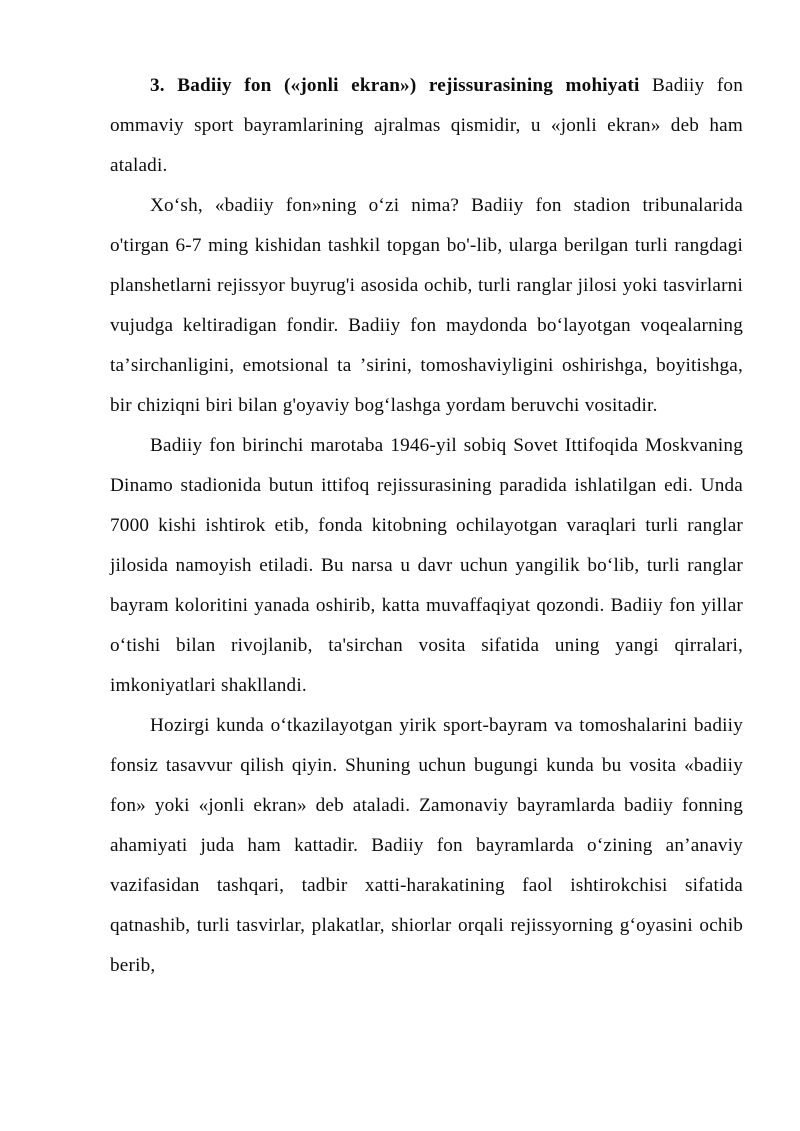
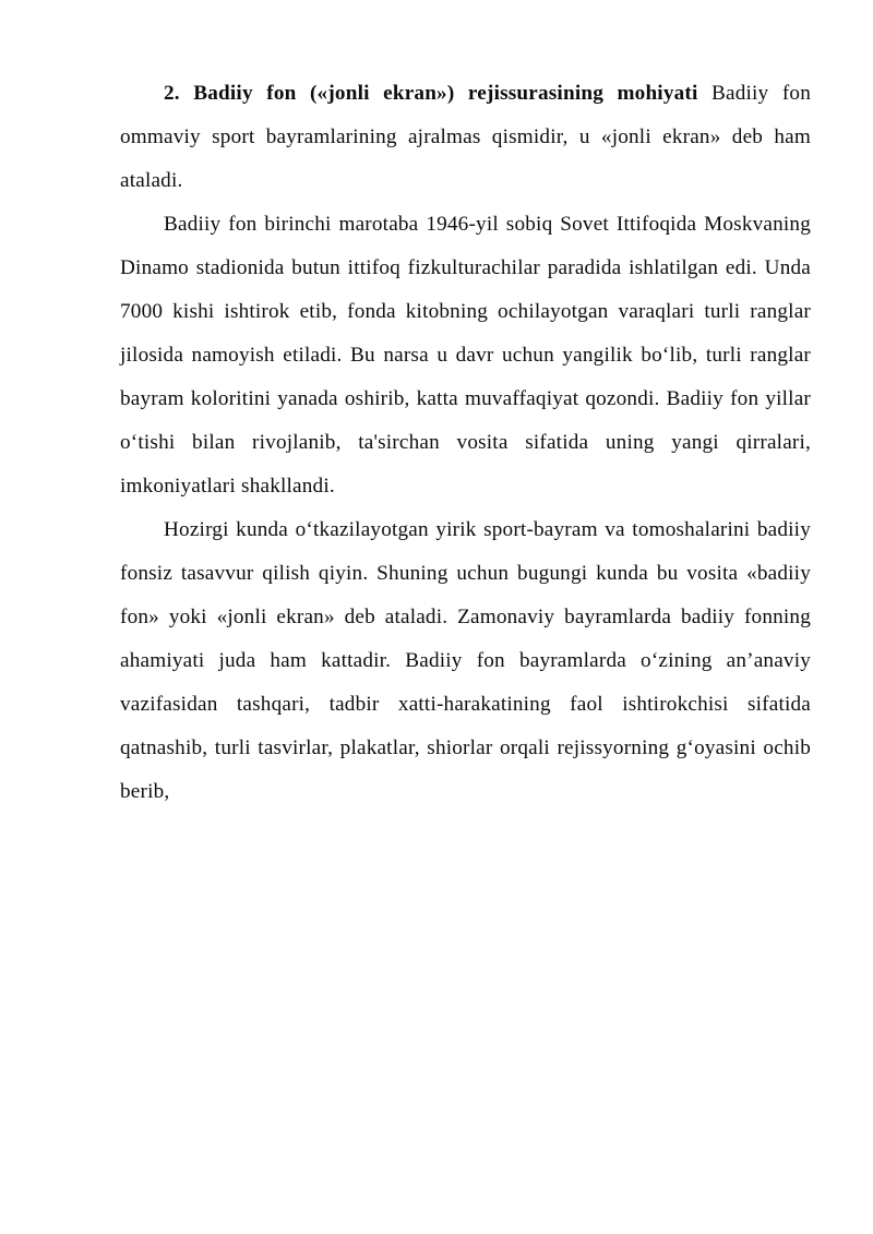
- 3. Badiiy fon («jonli ekran») rejissurasining mohiyati Badiiy fon ommaviy sport bayramlarining ajralmas qismidir, u «jonli ekran» deb ham ataladi.
+ 2. Badiiy fon («jonli ekran») rejissurasining mohiyati Badiiy fon ommaviy sport bayramlarining ajralmas qismidir, u «jonli ekran» deb ham ataladi.
- Xoʻsh, «badiiy fon»ning oʻzi nima? Badiiy fon stadion tribunalarida o'tirgan 6-7 ming kishidan tashkil topgan bo'-lib, ularga berilgan turli rangdagi planshetlarni rejissyor buyrug'i asosida ochib, turli ranglar jilosi yoki tasvirlarni vujudga keltiradigan fondir. Badiiy fon maydonda boʻlayotgan voqealarning taʼsirchanligini, emotsional ta ʼsirini, tomoshaviyligini oshirishga, boyitishga, bir chiziqni biri bilan g'oyaviy bogʻlashga yordam beruvchi vositadir.
- Badiiy fon birinchi marotaba 1946-yil sobiq Sovet Ittifoqida Moskvaning Dinamo stadionida butun ittifoq rejissurasining paradida ishlatilgan edi. Unda 7000 kishi ishtirok etib, fonda kitobning ochilayotgan varaqlari turli ranglar jilosida namoyish etiladi. Bu narsa u davr uchun yangilik boʻlib, turli ranglar bayram koloritini yanada oshirib, katta muvaffaqiyat qozondi. Badiiy fon yillar oʻtishi bilan rivojlanib, ta'sirchan vosita sifatida uning yangi qirralari, imkoniyatlari shakllandi.
+ Badiiy fon birinchi marotaba 1946-yil sobiq Sovet Ittifoqida Moskvaning Dinamo stadionida butun ittifoq fizkulturachilar paradida ishlatilgan edi. Unda 7000 kishi ishtirok etib, fonda kitobning ochilayotgan varaqlari turli ranglar jilosida namoyish etiladi. Bu narsa u davr uchun yangilik boʻlib, turli ranglar bayram koloritini yanada oshirib, katta muvaffaqiyat qozondi. Badiiy fon yillar oʻtishi bilan rivojlanib, ta'sirchan vosita sifatida uning yangi qirralari, imkoniyatlari shakllandi.
  Hozirgi kunda oʻtkazilayotgan yirik sport-bayram va tomoshalarini badiiy fonsiz tasavvur qilish qiyin. Shuning uchun bugungi kunda bu vosita «badiiy fon» yoki «jonli ekran» deb ataladi. Zamonaviy bayramlarda badiiy fonning ahamiyati juda ham kattadir. Badiiy fon bayramlarda oʻzining anʼanaviy vazifasidan tashqari, tadbir xatti-harakatining faol ishtirokchisi sifatida qatnashib, turli tasvirlar, plakatlar, shiorlar orqali rejissyorning gʻoyasini ochib berib,
